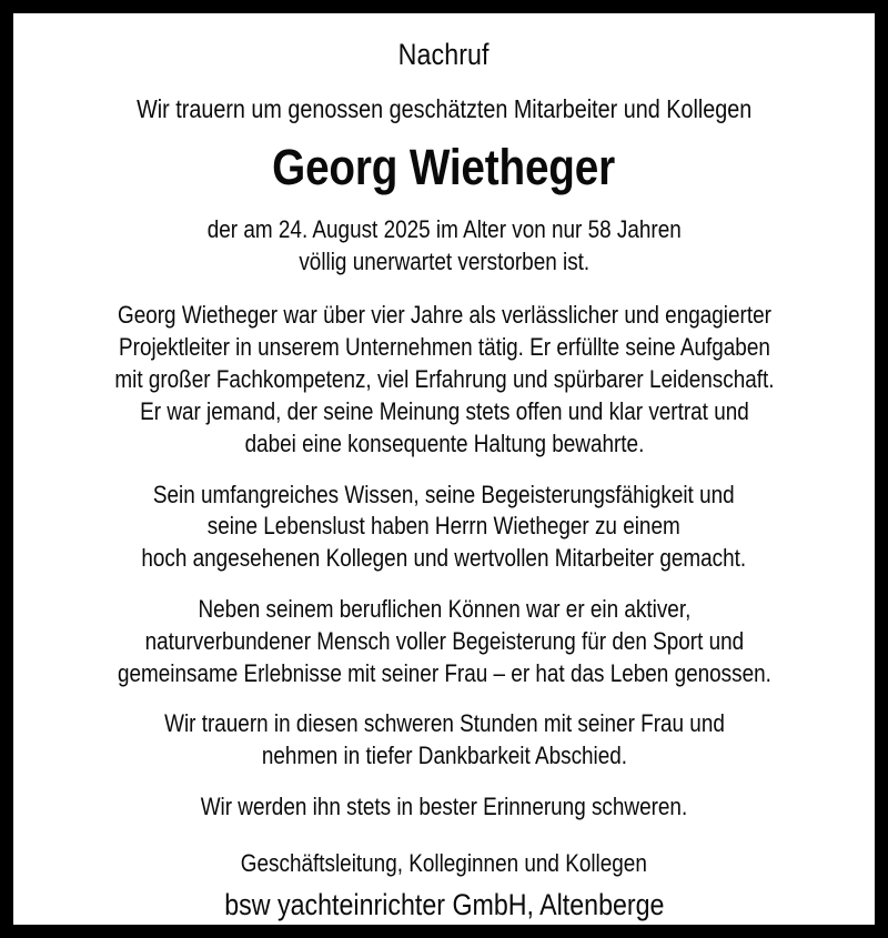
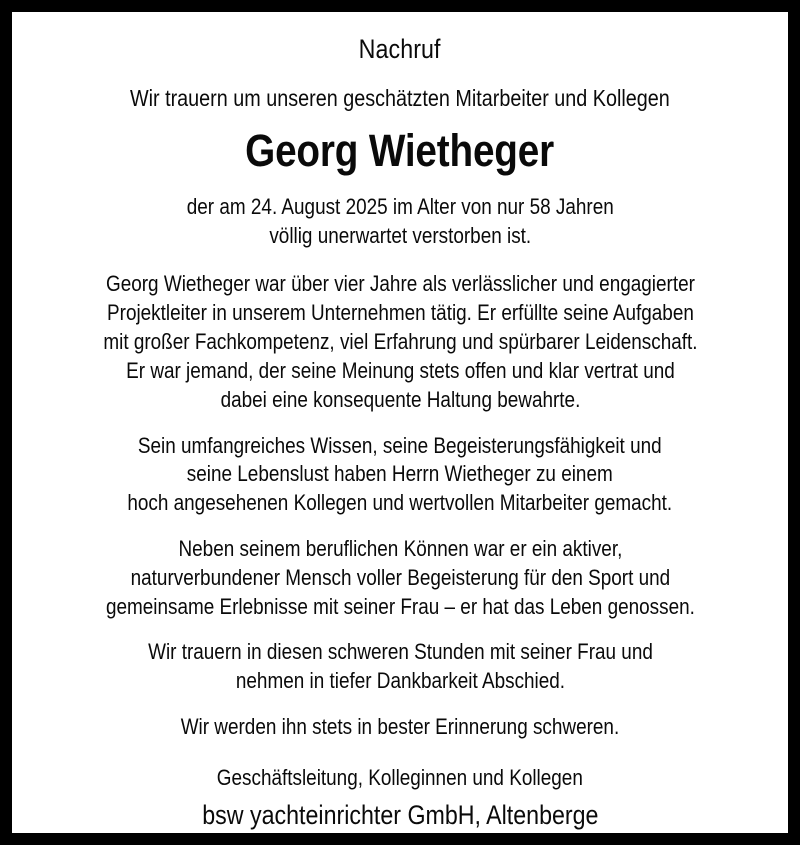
  Nachruf
- Wir trauern um genossen geschätzten Mitarbeiter und Kollegen
+ Wir trauern um unseren geschätzten Mitarbeiter und Kollegen
  Georg Wietheger
  der am 24. August 2025 im Alter von nur 58 Jahren
  völlig unerwartet verstorben ist.
  Georg Wietheger war über vier Jahre als verlässlicher und engagierter
  Projektleiter in unserem Unternehmen tätig. Er erfüllte seine Aufgaben
  mit großer Fachkompetenz, viel Erfahrung und spürbarer Leidenschaft.
  Er war jemand, der seine Meinung stets offen und klar vertrat und
  dabei eine konsequente Haltung bewahrte.
  Sein umfangreiches Wissen, seine Begeisterungsfähigkeit und
  seine Lebenslust haben Herrn Wietheger zu einem
  hoch angesehenen Kollegen und wertvollen Mitarbeiter gemacht.
  Neben seinem beruflichen Können war er ein aktiver,
  naturverbundener Mensch voller Begeisterung für den Sport und
  gemeinsame Erlebnisse mit seiner Frau – er hat das Leben genossen.
  Wir trauern in diesen schweren Stunden mit seiner Frau und
  nehmen in tiefer Dankbarkeit Abschied.
  Wir werden ihn stets in bester Erinnerung schweren.
  Geschäftsleitung, Kolleginnen und Kollegen
  bsw yachteinrichter GmbH, Altenberge
